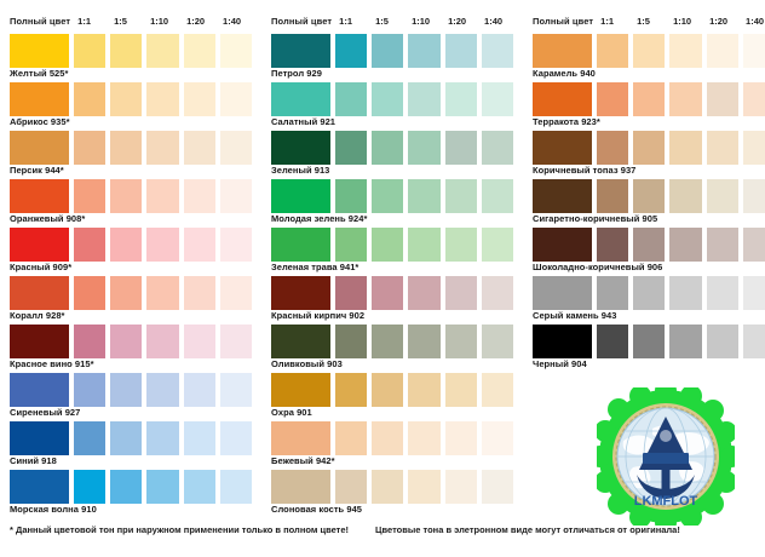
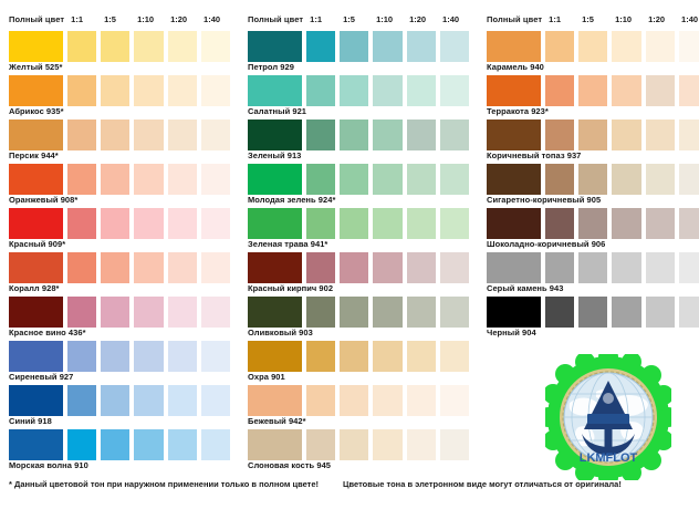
  Полный цвет
  1:1
  1:5
  1:10
  1:20
  1:40
  Желтый 525*
  Абрикос 935*
  Персик 944*
  Оранжевый 908*
  Красный 909*
  Коралл 928*
- Красное вино 915*
+ Красное вино 436*
  Сиреневый 927
  Синий 918
  Морская волна 910
  Полный цвет
  1:1
  1:5
  1:10
  1:20
  1:40
  Петрол 929
  Салатный 921
  Зеленый 913
  Молодая зелень 924*
  Зеленая трава 941*
  Красный кирпич 902
  Оливковый 903
  Охра 901
  Бежевый 942*
  Слоновая кость 945
  Полный цвет
  1:1
  1:5
  1:10
  1:20
  1:40
  Карамель 940
  Терракота 923*
  Коричневый топаз 937
  Сигаретно-коричневый 905
  Шоколадно-коричневый 906
  Серый камень 943
  Черный 904
  * Данный цветовой тон при наружном применении только в полном цвете!
  Цветовые тона в элетронном виде могут отличаться от оригинала!
  LKMFLOT
